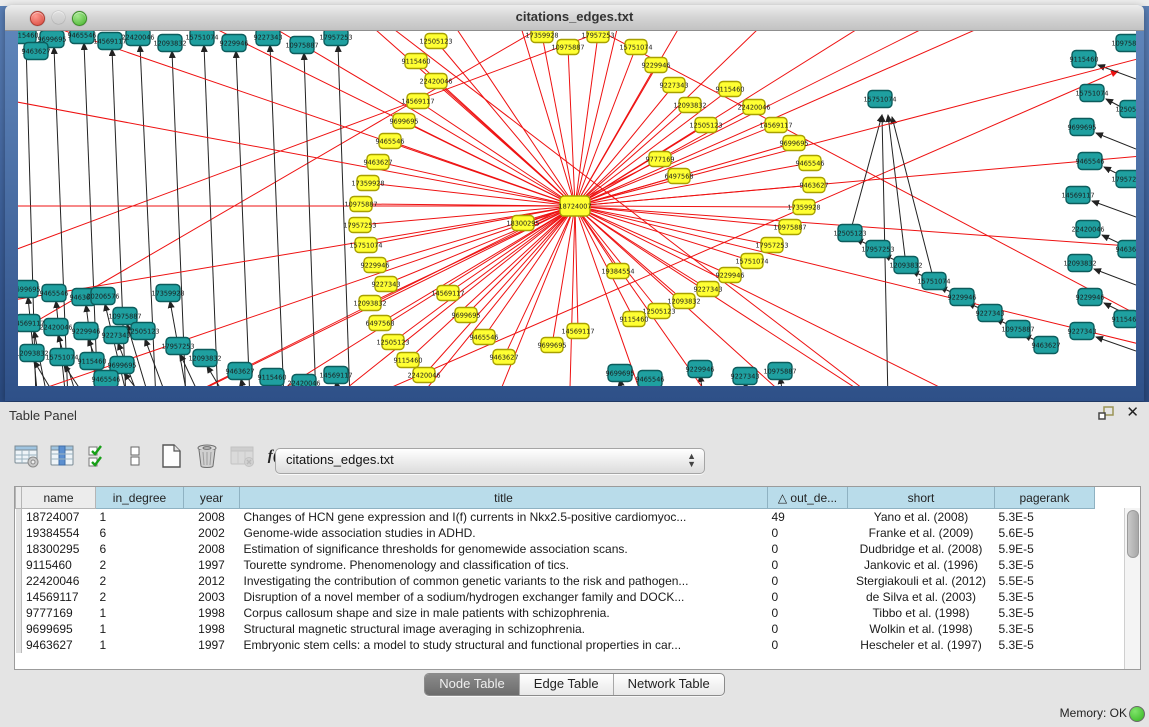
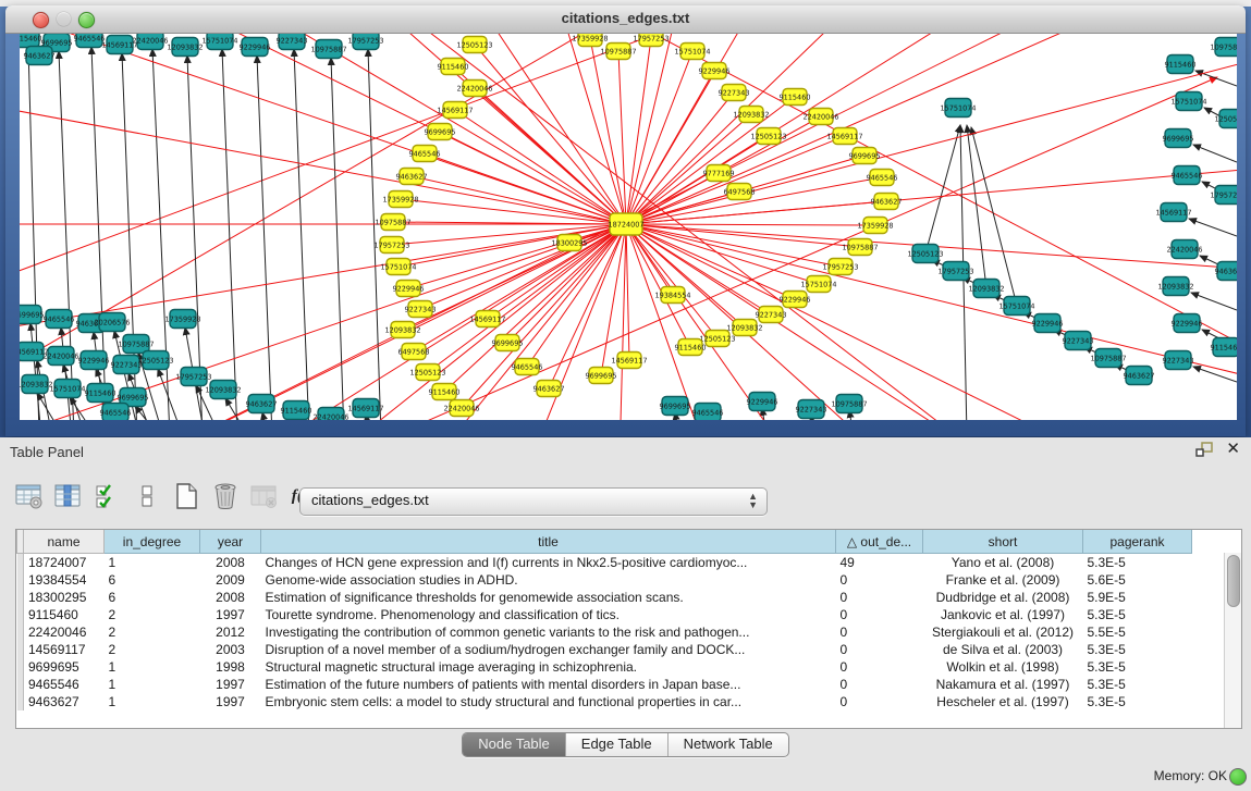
  citations_edges.txt
  12505123
  9115460
  22420046
  14569117
  9699695
  9465546
  9463627
  17359928
  10975887
  17957253
  15751074
  9229946
  9227343
  12093832
  6497568
  12505123
  9115460
  22420046
  14569117
  9699695
  9465546
  9463627
  18300295
  10975887
  15751074
  9229946
  9227343
  12093832
  12505123
  9777169
  6497568
  9115460
  22420046
  14569117
  9699695
  9465546
  9463627
  17359928
  10975887
  17957253
  15751074
  9229946
  9227343
  12093832
  12505123
  9115460
  19384554
  14569117
  9699695
  9699695
  9463627
  14569117
  22420046
  12093832
  15751074
  9229946
  9227343
  10975887
  17957253
  15751074
  699695
  9465546
  94636
  4569117
  22420046
  9229946
  9227343
  12093832
  15751074
  9115460
  9699695
  9465546
  20206576
  17359928
  10975887
  12505123
  17957253
  12093832
  9463627
  9115460
  22420046
  14569117
  9699695
  9465546
  9229946
  9227343
  10975887
  12505123
  17957253
  12093832
  15751074
  9229946
  9227343
  10975887
  9463627
  9115460
  15751074
  9699695
  9465546
  14569117
  22420046
  12093832
  9229946
  9227343
  109758
  179572
  94636
  911546
  18724007
  Table Panel
  ✕
  citations_edges.txt
  ▲
  ▼
  	name	in_degree	year	title	△ out_de...	short	pagerank
  	18724007	1	2008	Changes of HCN gene expression and I(f) currents in Nkx2.5-positive cardiomyoc...	49	Yano et al. (2008)	5.3E-5
- 	19384554	6	2002	Genome-wide association studies in ADHD.	0	Franke et al. (2009)	5.6E-5
+ 	19384554	6	2009	Genome-wide association studies in ADHD.	0	Franke et al. (2009)	5.6E-5
  	18300295	6	2008	Estimation of significance thresholds for genomewide association scans.	0	Dudbridge et al. (2008)	5.9E-5
- 	9115460	2	1997	Tourette syndrome. Phenomenology and classification of tics.	0	Jankovic et al. (1996)	5.3E-5
+ 	9115460	2	1997	Tourette syndrome. Phenomenology and classification of tics.	0	Jankovic et al. (1997)	5.3E-5
  	22420046	2	2012	Investigating the contribution of common genetic variants to the risk and pathogen...	0	Stergiakouli et al. (2012)	5.5E-5
  	14569117	2	2003	Disruption of a novel member of a sodium/hydrogen exchanger family and DOCK...	0	de Silva et al. (2003)	5.3E-5
- 	9777169	1	1998	Corpus callosum shape and size in male patients with schizophrenia.	0	Tibbo et al. (1998)	5.3E-5
  	9699695	1	1998	Structural magnetic structural image averaging in schizophrenia.	0	Wolkin et al. (1998)	5.3E-5
+ 	9465546	1	1997	Estimation of the future numbers of patients with mental disorders in Japan base...	0	Nakamura et al. (1997)	5.3E-5
  	9463627	1	1997	Embryonic stem cells: a model to study structural and functional properties in car...	0	Hescheler et al. (1997)	5.3E-5
  Node Table
  Edge Table
  Network Table
  Memory: OK
